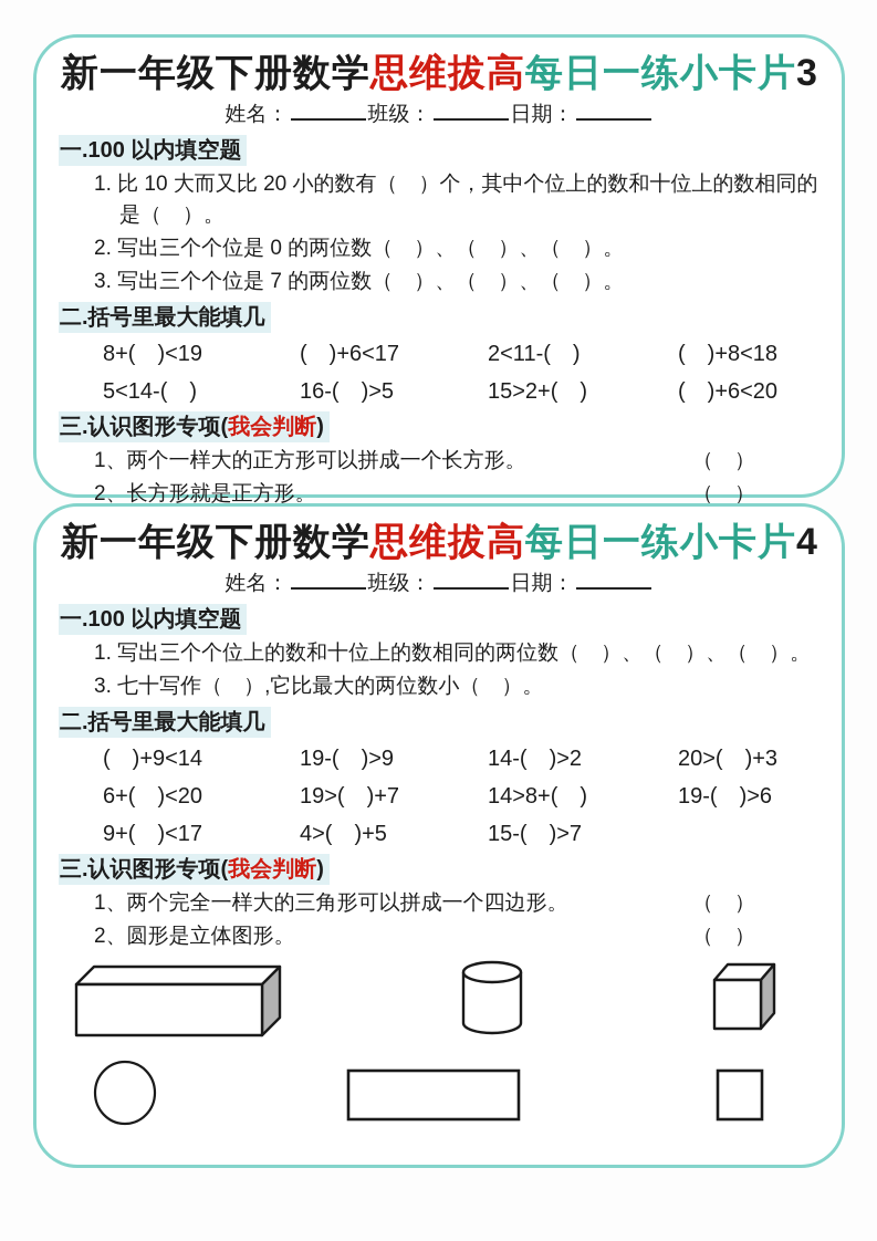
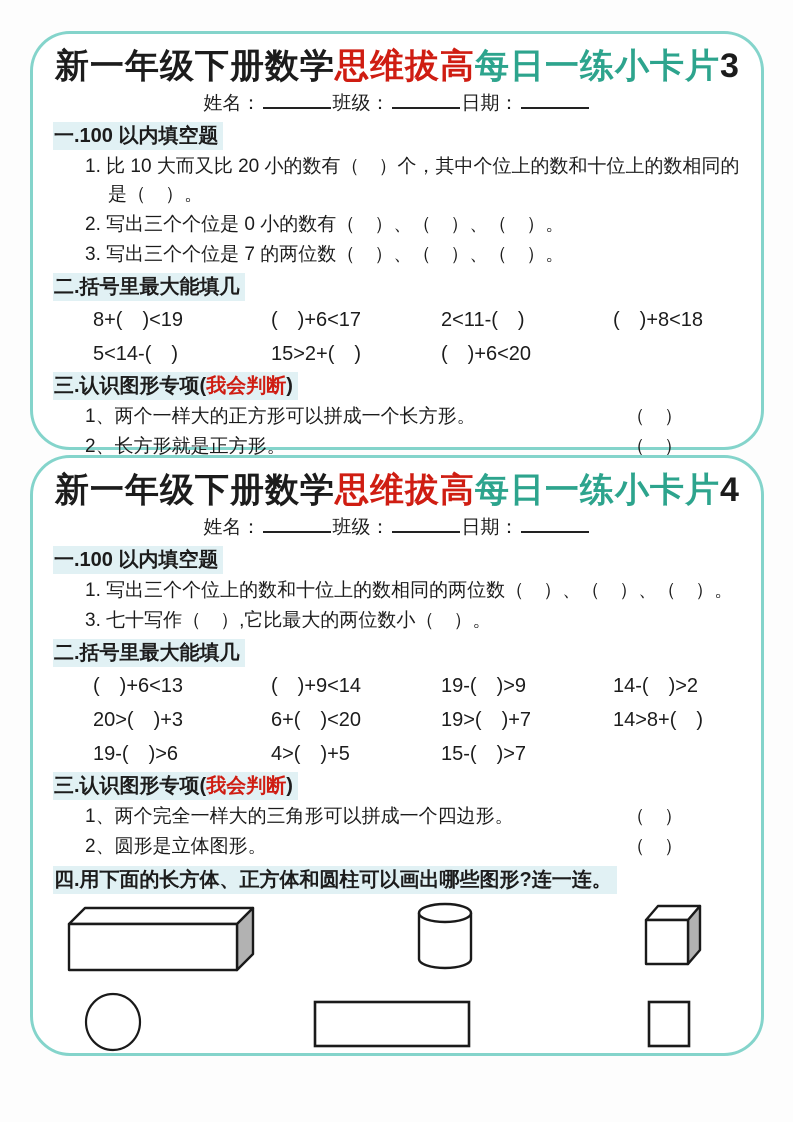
  新一年级下册数学思维拔高每日一练小卡片3
  姓名： 班级： 日期：
  一.100 以内填空题
  1. 比 10 大而又比 20 小的数有（ ）个，其中个位上的数和十位上的数相同的是（ ）。
- 2. 写出三个个位是 0 的两位数（ ）、（ ）、（ ）。
+ 2. 写出三个个位是 0 小的数有（ ）、（ ）、（ ）。
  3. 写出三个个位是 7 的两位数（ ）、（ ）、（ ）。
  二.括号里最大能填几
  8+( )<19
  ( )+6<17
  2<11-( )
  ( )+8<18
  5<14-( )
- 16-( )>5
  15>2+( )
  ( )+6<20
  三.认识图形专项(我会判断)
  1、两个一样大的正方形可以拼成一个长方形。
  （ ）
  2、长方形就是正方形。
  （ ）
  新一年级下册数学思维拔高每日一练小卡片4
  姓名： 班级： 日期：
  一.100 以内填空题
  1. 写出三个个位上的数和十位上的数相同的两位数（ ）、（ ）、（ ）。
  3. 七十写作（ ）,它比最大的两位数小（ ）。
  二.括号里最大能填几
+ ( )+6<13
  ( )+9<14
  19-( )>9
  14-( )>2
  20>( )+3
  6+( )<20
  19>( )+7
  14>8+( )
  19-( )>6
- 9+( )<17
  4>( )+5
  15-( )>7
  三.认识图形专项(我会判断)
  1、两个完全一样大的三角形可以拼成一个四边形。
  （ ）
  2、圆形是立体图形。
  （ ）
+ 四.用下面的长方体、正方体和圆柱可以画出哪些图形?连一连。
